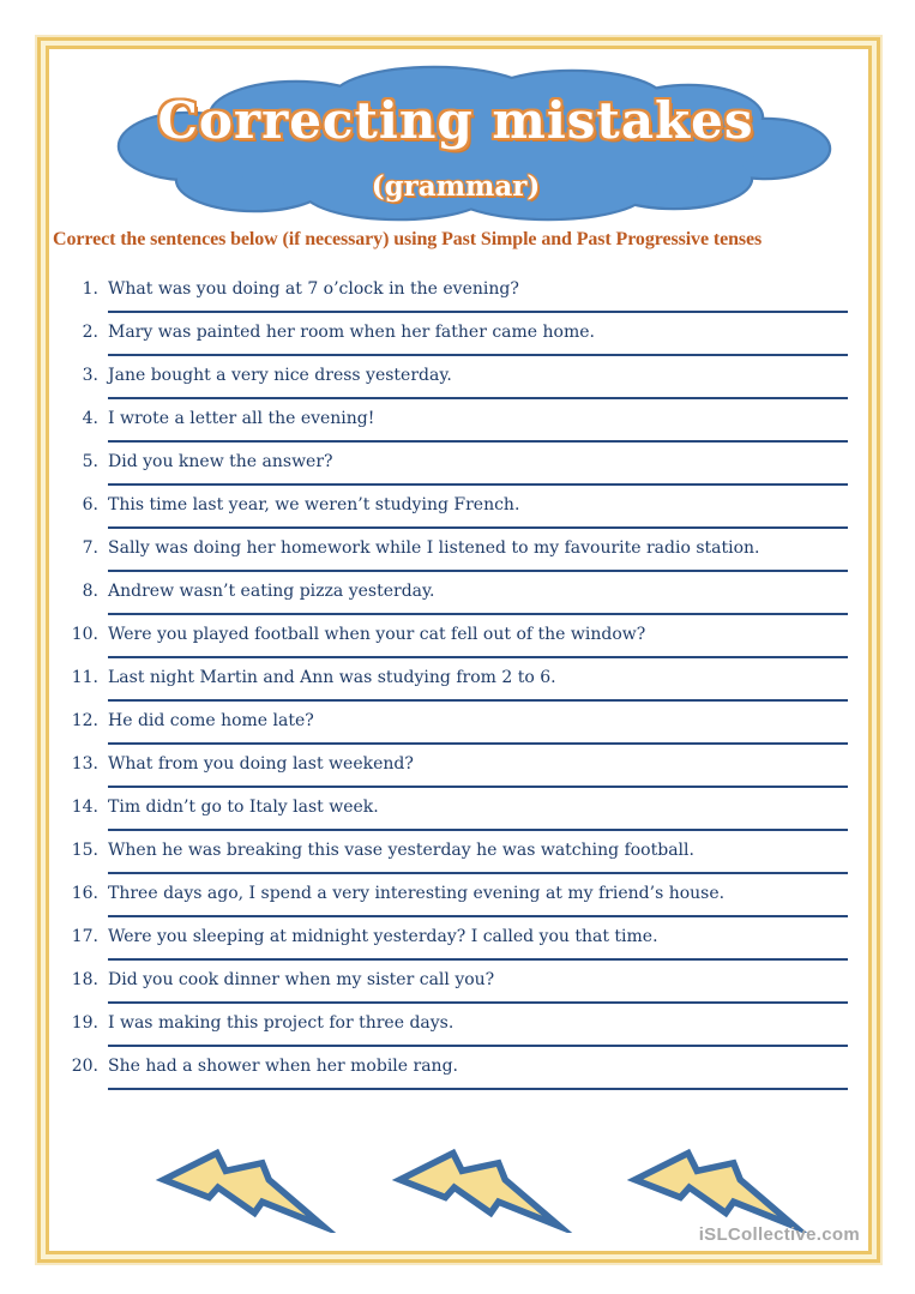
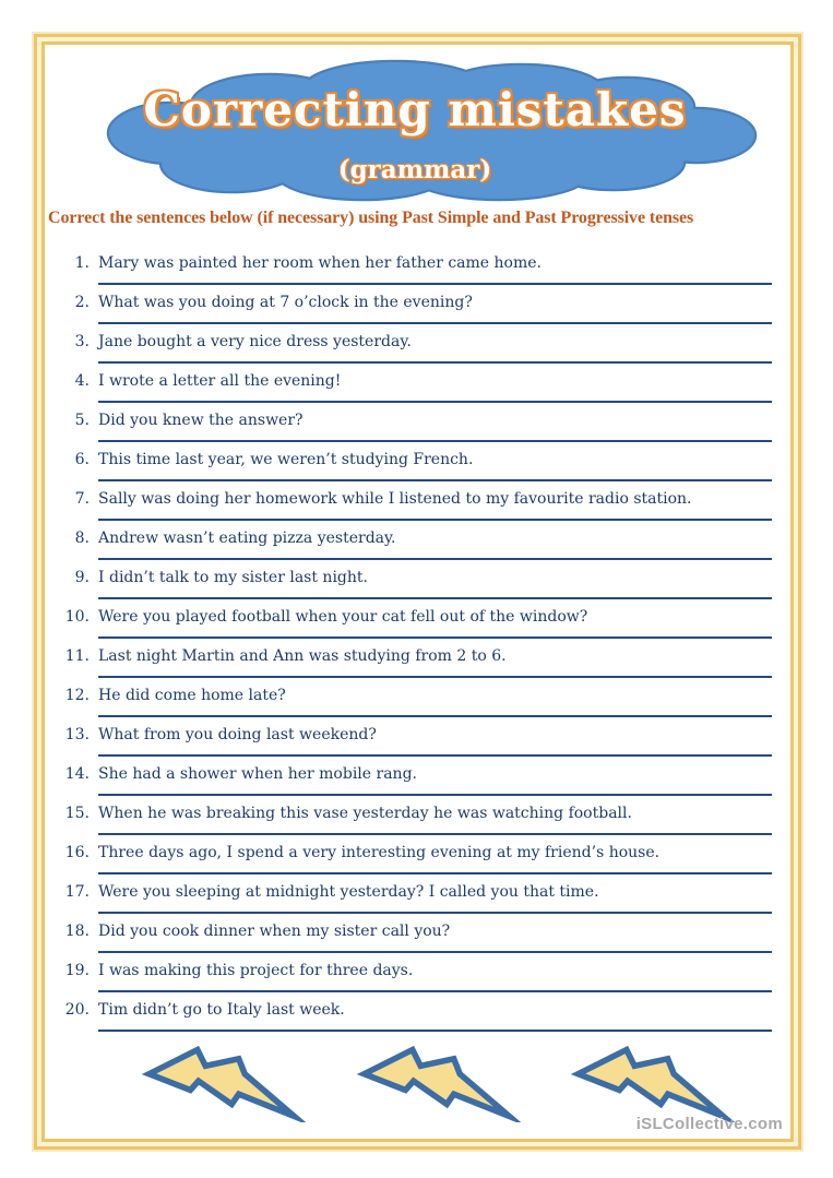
  Correcting mistakes
  (grammar)
  Correct the sentences below (if necessary) using Past Simple and Past Progressive tenses
  1.
- What was you doing at 7 o’clock in the evening?
+ Mary was painted her room when her father came home.
  2.
- Mary was painted her room when her father came home.
+ What was you doing at 7 o’clock in the evening?
  3.
  Jane bought a very nice dress yesterday.
  4.
  I wrote a letter all the evening!
  5.
  Did you knew the answer?
  6.
  This time last year, we weren’t studying French.
  7.
  Sally was doing her homework while I listened to my favourite radio station.
  8.
  Andrew wasn’t eating pizza yesterday.
+ 9.
+ I didn’t talk to my sister last night.
  10.
  Were you played football when your cat fell out of the window?
  11.
  Last night Martin and Ann was studying from 2 to 6.
  12.
  He did come home late?
  13.
  What from you doing last weekend?
  14.
- Tim didn’t go to Italy last week.
+ She had a shower when her mobile rang.
  15.
  When he was breaking this vase yesterday he was watching football.
  16.
  Three days ago, I spend a very interesting evening at my friend’s house.
  17.
  Were you sleeping at midnight yesterday? I called you that time.
  18.
  Did you cook dinner when my sister call you?
  19.
  I was making this project for three days.
  20.
- She had a shower when her mobile rang.
+ Tim didn’t go to Italy last week.
  iSLCollective.com
